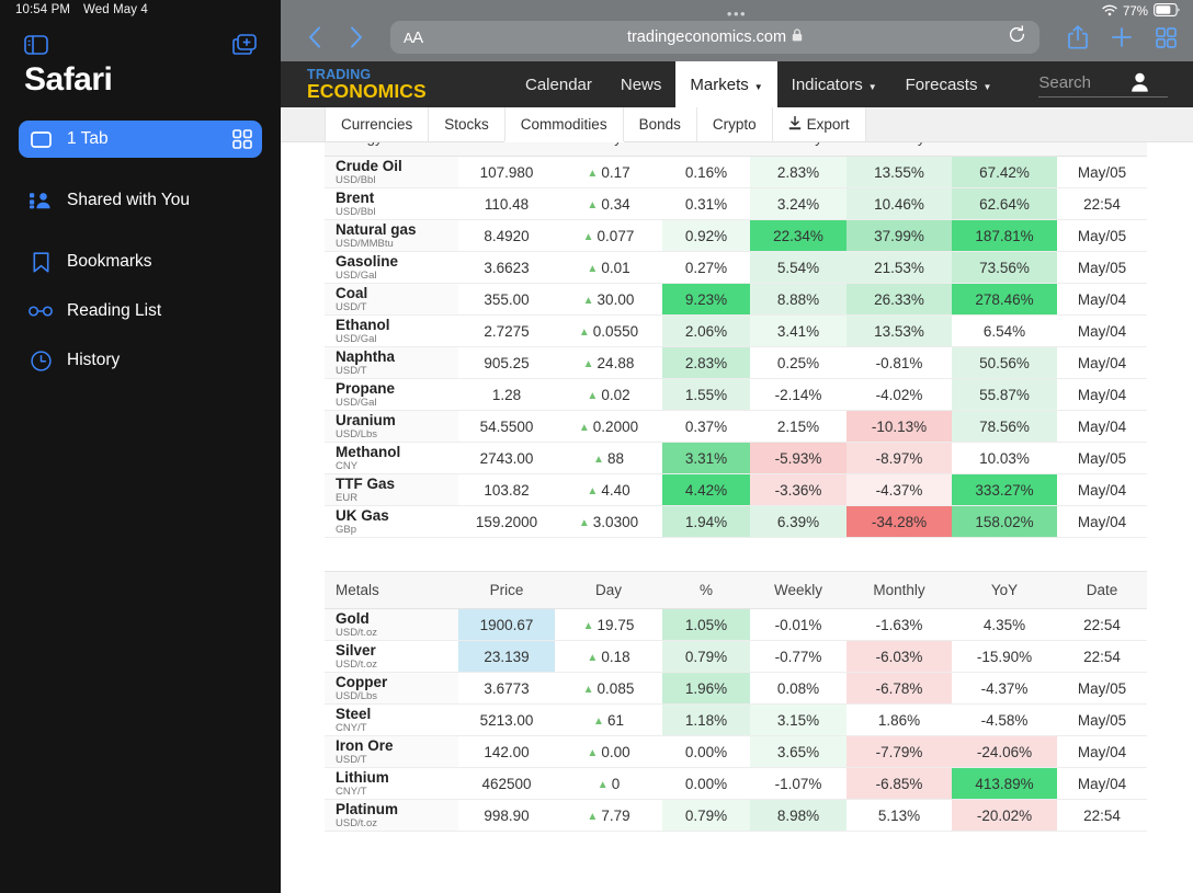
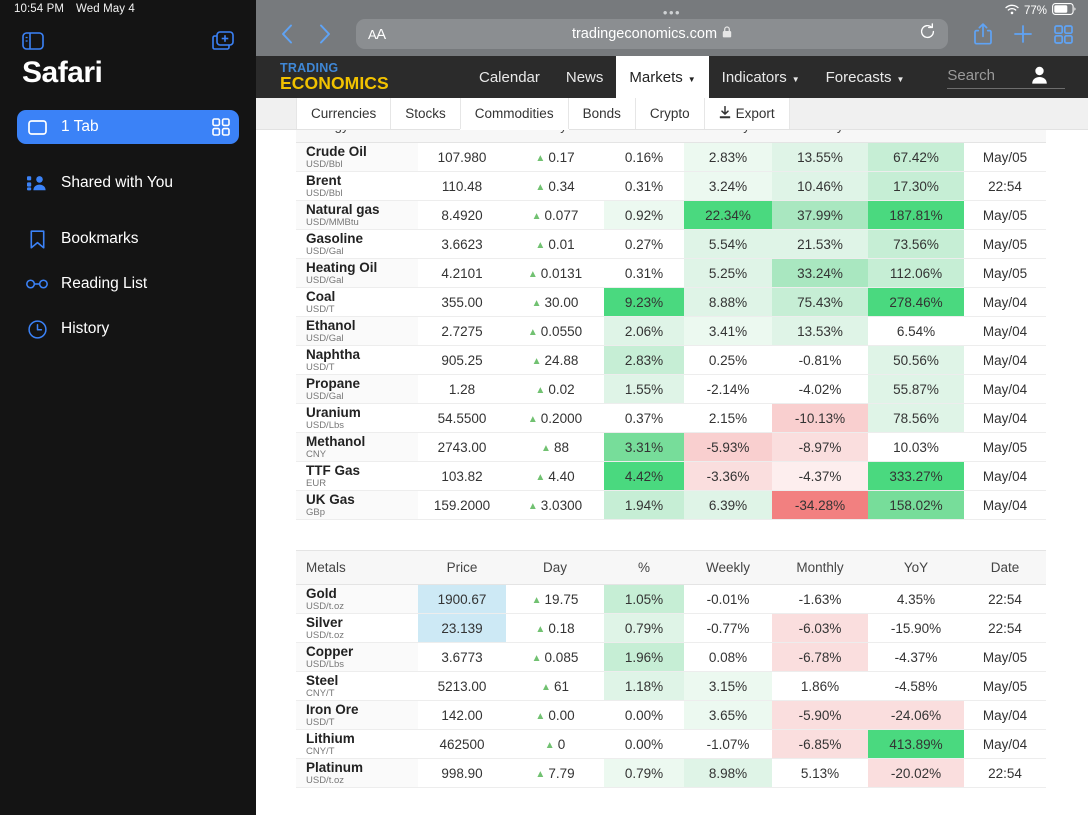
  10:54 PM
  Wed May 4
  Safari
  1 Tab
  Shared with You
  Bookmarks
  Reading List
  History
  •••
  77%
  AA
  tradingeconomics.com
  TRADING
  ECONOMICS
  Calendar
  News
  Markets
  ▼
  Indicators
  ▼
  Forecasts
  ▼
  Search
  Currencies
  Stocks
  Commodities
  Bonds
  Crypto
  Export
  Crude OilUSD/Bbl	107.980	▲ 0.17	0.16%	2.83%	13.55%	67.42%	May/05
- BrentUSD/Bbl	110.48	▲ 0.34	0.31%	3.24%	10.46%	62.64%	22:54
+ BrentUSD/Bbl	110.48	▲ 0.34	0.31%	3.24%	10.46%	17.30%	22:54
  Natural gasUSD/MMBtu	8.4920	▲ 0.077	0.92%	22.34%	37.99%	187.81%	May/05
  GasolineUSD/Gal	3.6623	▲ 0.01	0.27%	5.54%	21.53%	73.56%	May/05
+ Heating OilUSD/Gal	4.2101	▲ 0.0131	0.31%	5.25%	33.24%	112.06%	May/05
- CoalUSD/T	355.00	▲ 30.00	9.23%	8.88%	26.33%	278.46%	May/04
+ CoalUSD/T	355.00	▲ 30.00	9.23%	8.88%	75.43%	278.46%	May/04
  EthanolUSD/Gal	2.7275	▲ 0.0550	2.06%	3.41%	13.53%	6.54%	May/04
  NaphthaUSD/T	905.25	▲ 24.88	2.83%	0.25%	-0.81%	50.56%	May/04
  PropaneUSD/Gal	1.28	▲ 0.02	1.55%	-2.14%	-4.02%	55.87%	May/04
  UraniumUSD/Lbs	54.5500	▲ 0.2000	0.37%	2.15%	-10.13%	78.56%	May/04
  MethanolCNY	2743.00	▲ 88	3.31%	-5.93%	-8.97%	10.03%	May/05
  TTF GasEUR	103.82	▲ 4.40	4.42%	-3.36%	-4.37%	333.27%	May/04
  UK GasGBp	159.2000	▲ 3.0300	1.94%	6.39%	-34.28%	158.02%	May/04
  Metals	Price	Day	%	Weekly	Monthly	YoY	Date
  GoldUSD/t.oz	1900.67	▲ 19.75	1.05%	-0.01%	-1.63%	4.35%	22:54
  SilverUSD/t.oz	23.139	▲ 0.18	0.79%	-0.77%	-6.03%	-15.90%	22:54
  CopperUSD/Lbs	3.6773	▲ 0.085	1.96%	0.08%	-6.78%	-4.37%	May/05
  SteelCNY/T	5213.00	▲ 61	1.18%	3.15%	1.86%	-4.58%	May/05
- Iron OreUSD/T	142.00	▲ 0.00	0.00%	3.65%	-7.79%	-24.06%	May/04
+ Iron OreUSD/T	142.00	▲ 0.00	0.00%	3.65%	-5.90%	-24.06%	May/04
  LithiumCNY/T	462500	▲ 0	0.00%	-1.07%	-6.85%	413.89%	May/04
  PlatinumUSD/t.oz	998.90	▲ 7.79	0.79%	8.98%	5.13%	-20.02%	22:54
